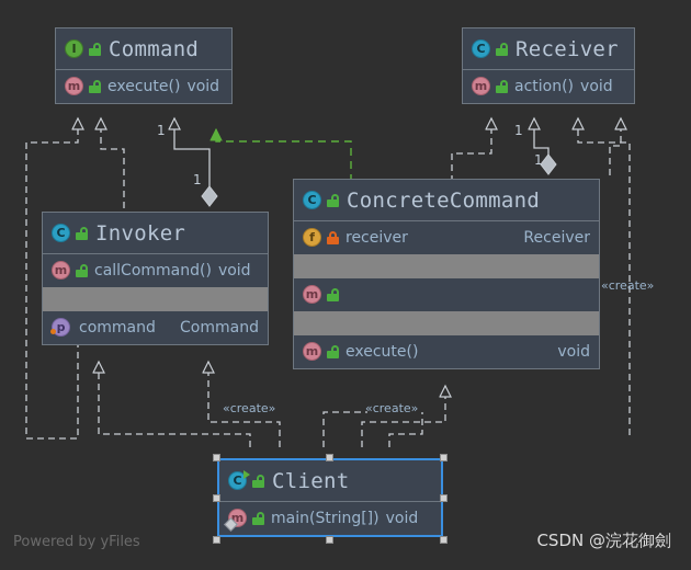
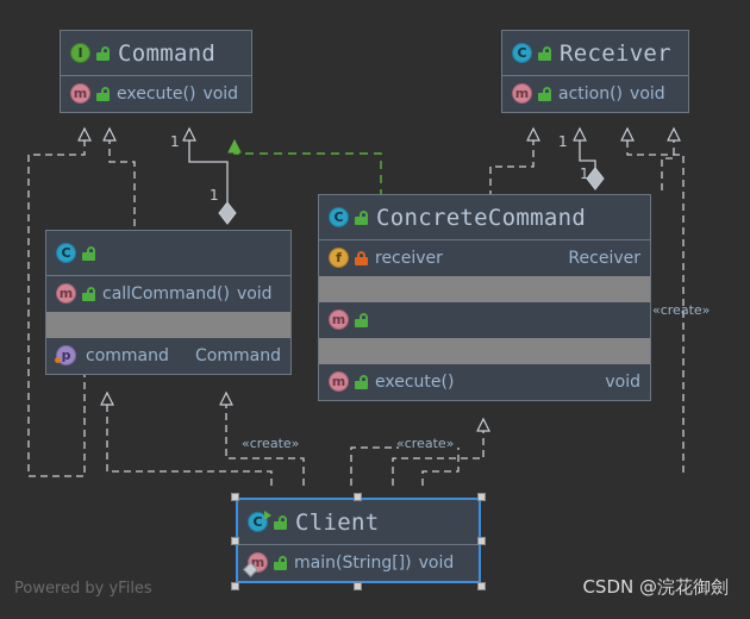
  I
  Command
  m
  execute()
  void
  C
  Receiver
  m
  action()
  void
  C
- Invoker
  m
  callCommand()
  void
  p
  command
  Command
  C
  ConcreteCommand
  f
  receiver
  Receiver
  m
  m
  execute()
  void
  C
  Client
  m
  main(String[])
  void
  1
  1
  1
  1
  «create»
  «create»
  «create»
  Powered by yFiles
  CSDN @浣花御劍
